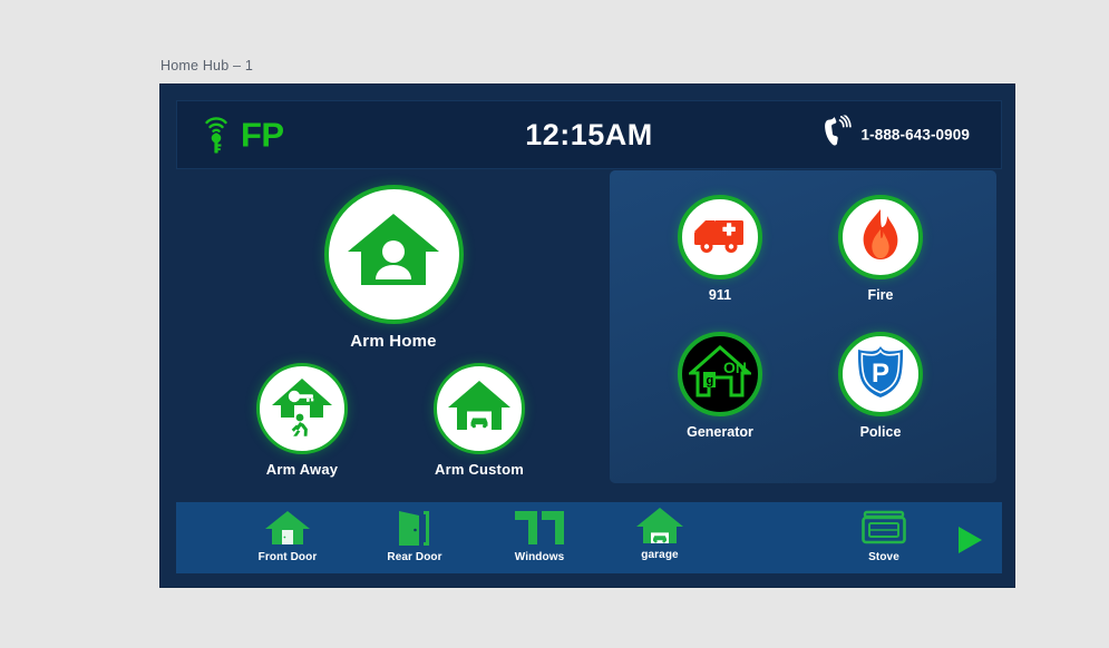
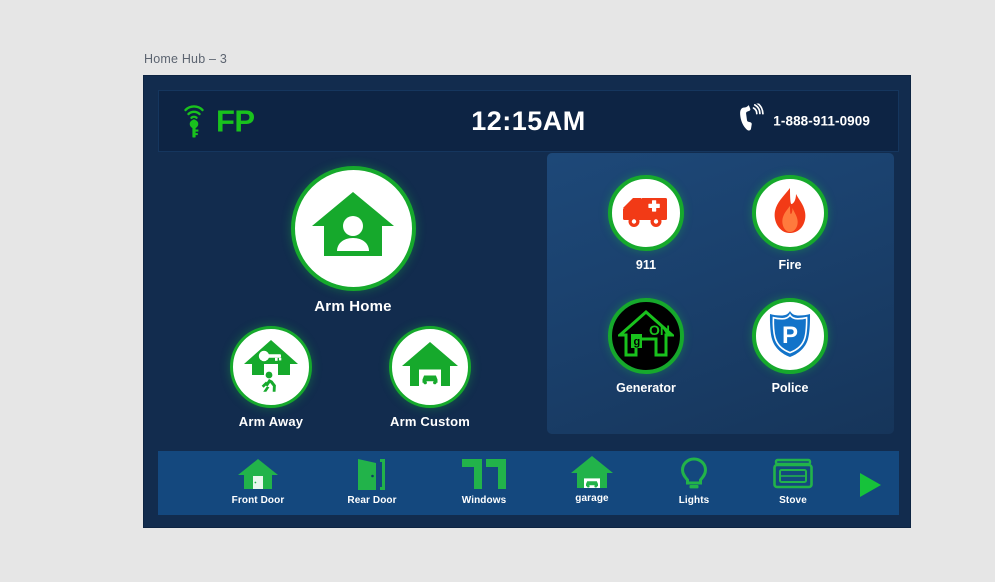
- Home Hub – 1
+ Home Hub – 3
  FP
  12:15AM
- 1-888-643-0909
+ 1-888-911-0909
  Arm Home
  Arm Away
  Arm Custom
  911
  Fire
  ON
  g
  Generator
  P
  Police
  Front Door
  Rear Door
  Windows
  garage
+ Lights
  Stove
